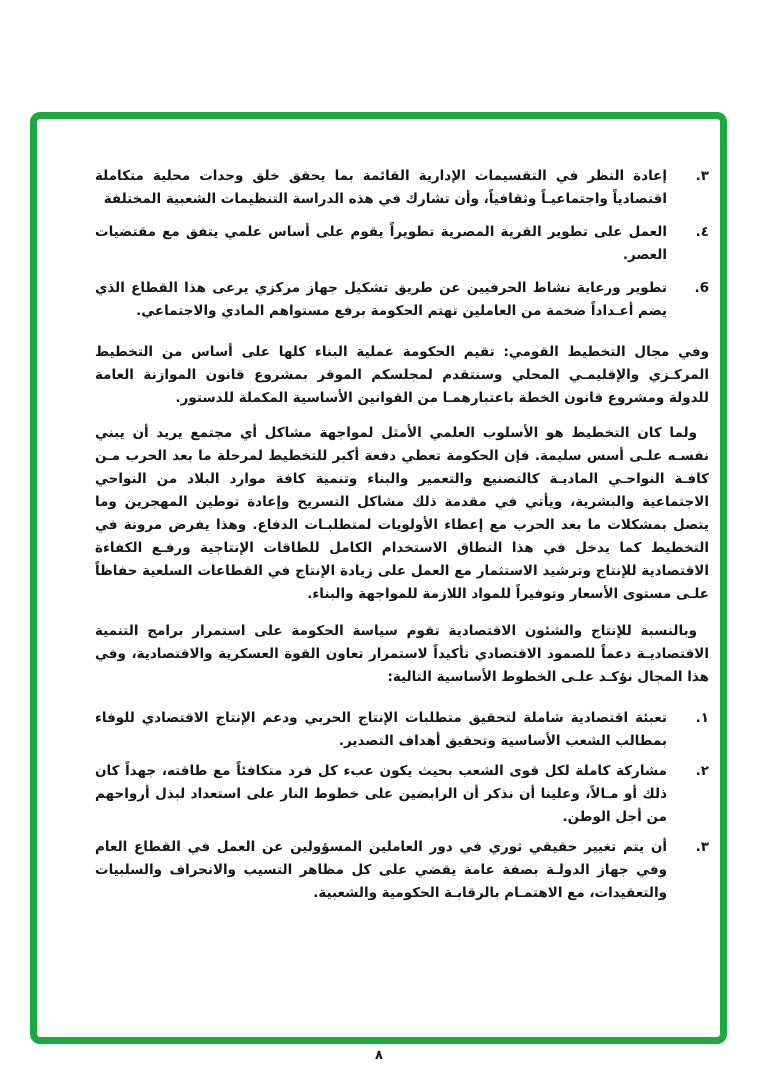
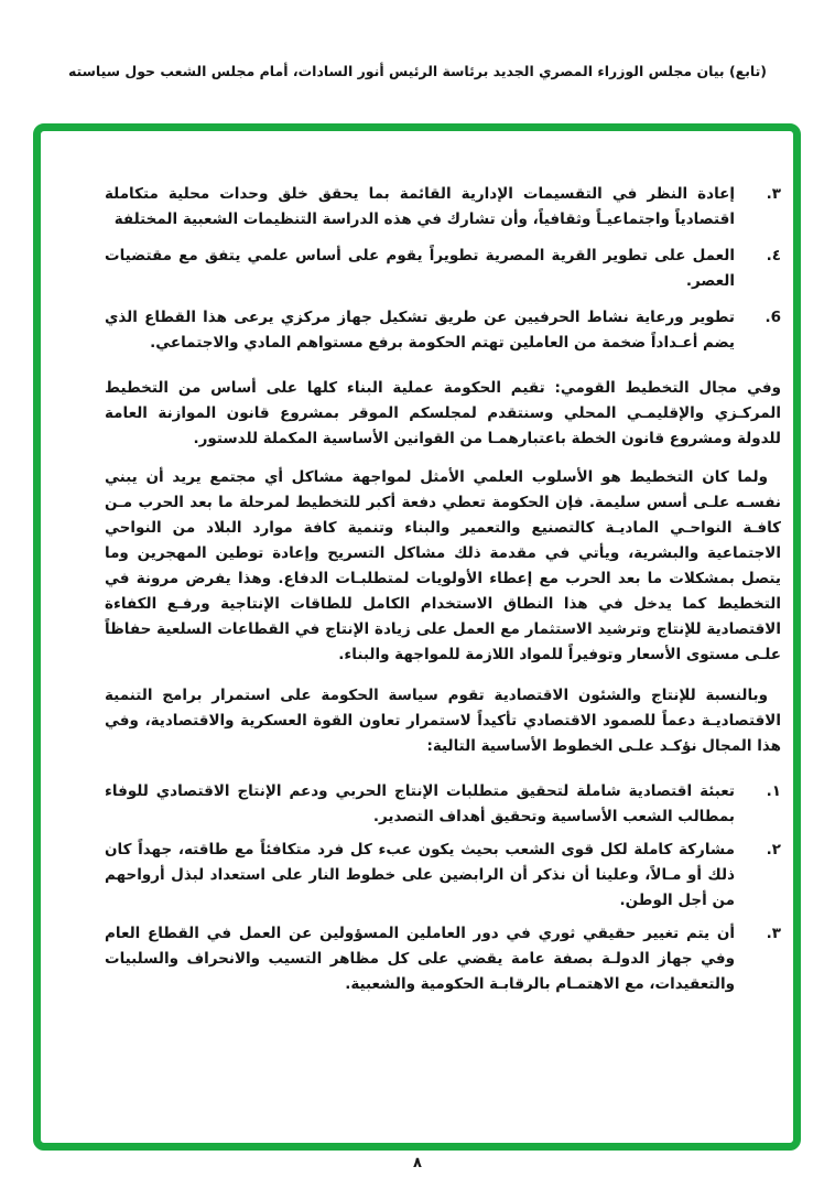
+ (تابع) بيان مجلس الوزراء المصري الجديد برئاسة الرئيس أنور السادات، أمام مجلس الشعب حول سياسته
  ٣.
  إعادة النظر في التقسيمات الإدارية القائمة بما يحقق خلق وحدات محلية متكاملة اقتصادياً واجتماعيـاً وثقافياً، وأن تشارك في هذه الدراسة التنظيمات الشعبية المختلفة
  ٤.
  العمل على تطوير القرية المصرية تطويراً يقوم على أساس علمي يتفق مع مقتضيات العصر.
  6.
  تطوير ورعاية نشاط الحرفيين عن طريق تشكيل جهاز مركزي يرعى هذا القطاع الذي يضم أعـداداً ضخمة من العاملين تهتم الحكومة برفع مستواهم المادي والاجتماعي.
  وفي مجال التخطيط القومي: تقيم الحكومة عملية البناء كلها على أساس من التخطيط المركـزي والإقليمـي المحلي وسنتقدم لمجلسكم الموقر بمشروع قانون الموازنة العامة للدولة ومشروع قانون الخطة باعتبارهمـا من القوانين الأساسية المكملة للدستور.
  ولما كان التخطيط هو الأسلوب العلمي الأمثل لمواجهة مشاكل أي مجتمع يريد أن يبني نفسـه علـى أسس سليمة. فإن الحكومة تعطي دفعة أكبر للتخطيط لمرحلة ما بعد الحرب مـن كافـة النواحـي الماديـة كالتصنيع والتعمير والبناء وتنمية كافة موارد البلاد من النواحي الاجتماعية والبشرية، ويأتي في مقدمة ذلك مشاكل التسريح وإعادة توطين المهجرين وما يتصل بمشكلات ما بعد الحرب مع إعطاء الأولويات لمتطلبـات الدفاع. وهذا يفرض مرونة في التخطيط كما يدخل في هذا النطاق الاستخدام الكامل للطاقات الإنتاجية ورفـع الكفاءة الاقتصادية للإنتاج وترشيد الاستثمار مع العمل على زيادة الإنتاج في القطاعات السلعية حفاظاً علـى مستوى الأسعار وتوفيراً للمواد اللازمة للمواجهة والبناء.
  وبالنسبة للإنتاج والشئون الاقتصادية تقوم سياسة الحكومة على استمرار برامج التنمية الاقتصاديـة دعماً للصمود الاقتصادي تأكيداً لاستمرار تعاون القوة العسكرية والاقتصادية، وفي هذا المجال نؤكـد علـى الخطوط الأساسية التالية:
  ١.
  تعبئة اقتصادية شاملة لتحقيق متطلبات الإنتاج الحربي ودعم الإنتاج الاقتصادي للوفاء بمطالب الشعب الأساسية وتحقيق أهداف التصدير.
  ٢.
  مشاركة كاملة لكل قوى الشعب بحيث يكون عبء كل فرد متكافئاً مع طاقته، جهداً كان ذلك أو مـالاً، وعلينا أن نذكر أن الرابضين على خطوط النار على استعداد لبذل أرواحهم من أجل الوطن.
  ٣.
  أن يتم تغيير حقيقي ثوري في دور العاملين المسؤولين عن العمل في القطاع العام وفي جهاز الدولـة بصفة عامة يقضي على كل مظاهر التسيب والانحراف والسلبيات والتعقيدات، مع الاهتمـام بالرقابـة الحكومية والشعبية.
  ٨
